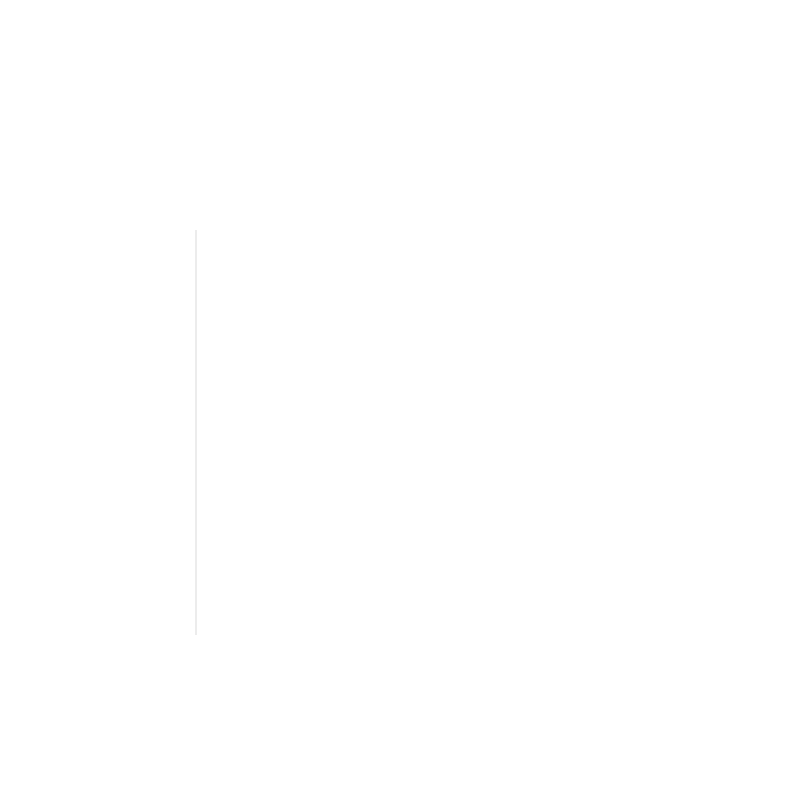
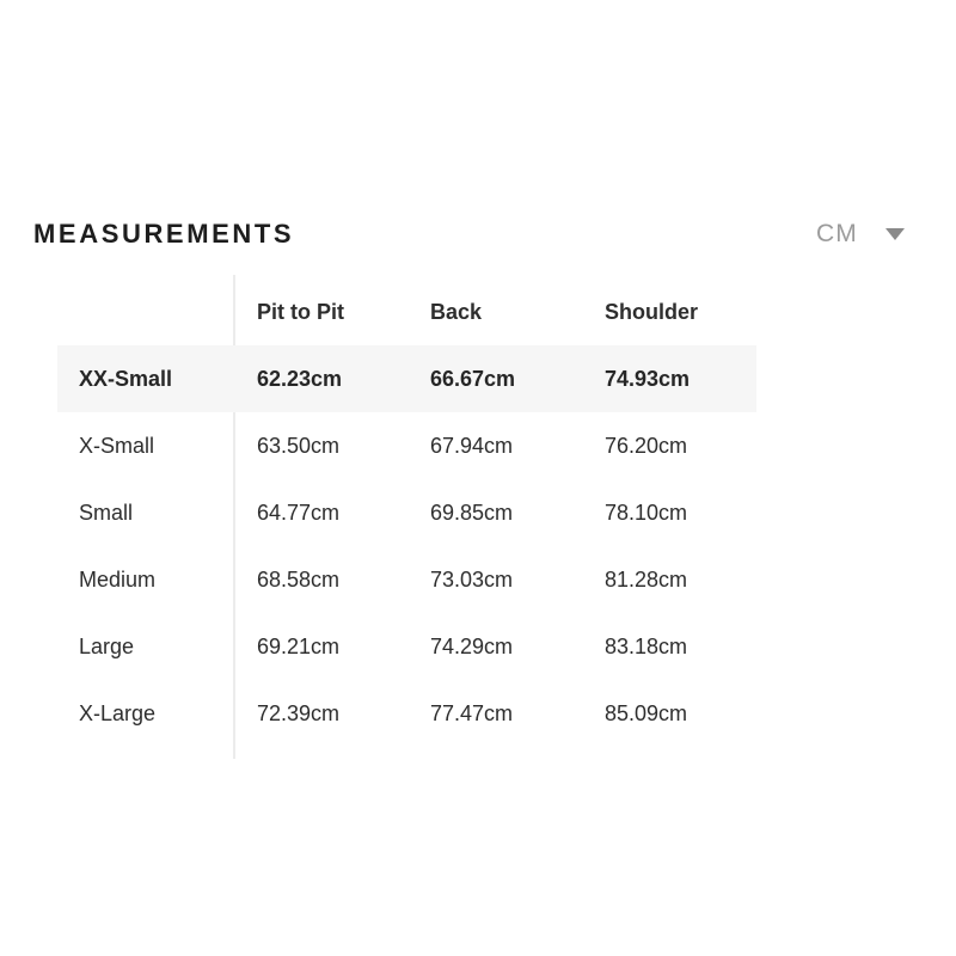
+ MEASUREMENTS
+ CM
+ 	Pit to Pit	Back	Shoulder
+ XX-Small	62.23cm	66.67cm	74.93cm
+ X-Small	63.50cm	67.94cm	76.20cm
+ Small	64.77cm	69.85cm	78.10cm
+ Medium	68.58cm	73.03cm	81.28cm
+ Large	69.21cm	74.29cm	83.18cm
+ X-Large	72.39cm	77.47cm	85.09cm
